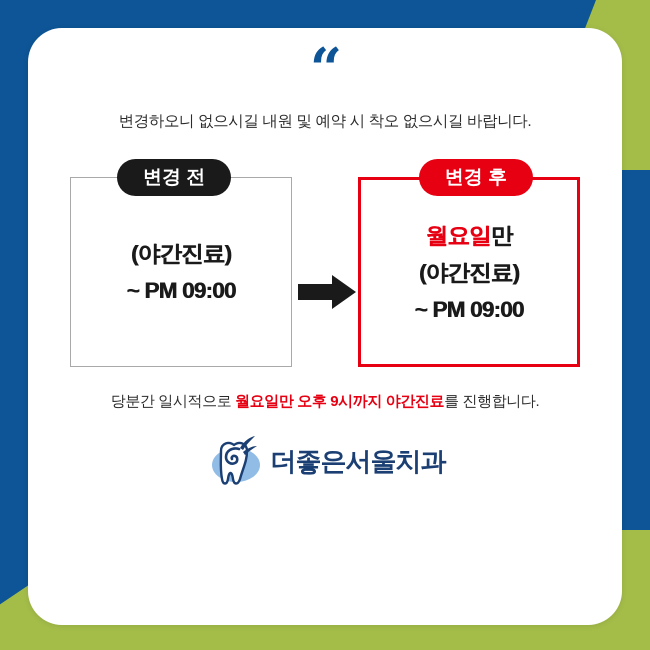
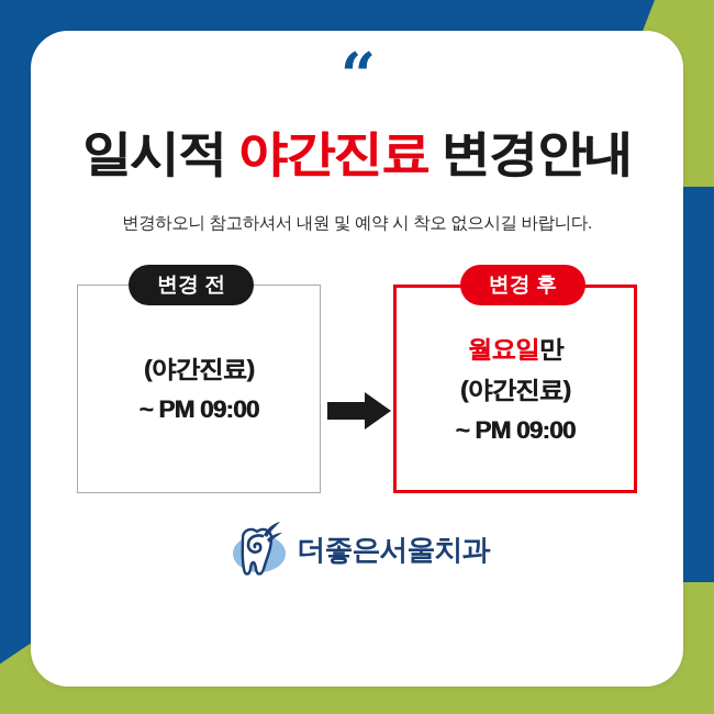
  “
+ 일시적 야간진료 변경안내
- 변경하오니 없으시길 내원 및 예약 시 착오 없으시길 바랍니다.
+ 변경하오니 참고하셔서 내원 및 예약 시 착오 없으시길 바랍니다.
  (야간진료)
  ~ PM 09:00
  월요일만
  (야간진료)
  ~ PM 09:00
  변경 전
  변경 후
- 당분간 일시적으로 월요일만 오후 9시까지 야간진료를 진행합니다.
  더좋은서울치과
